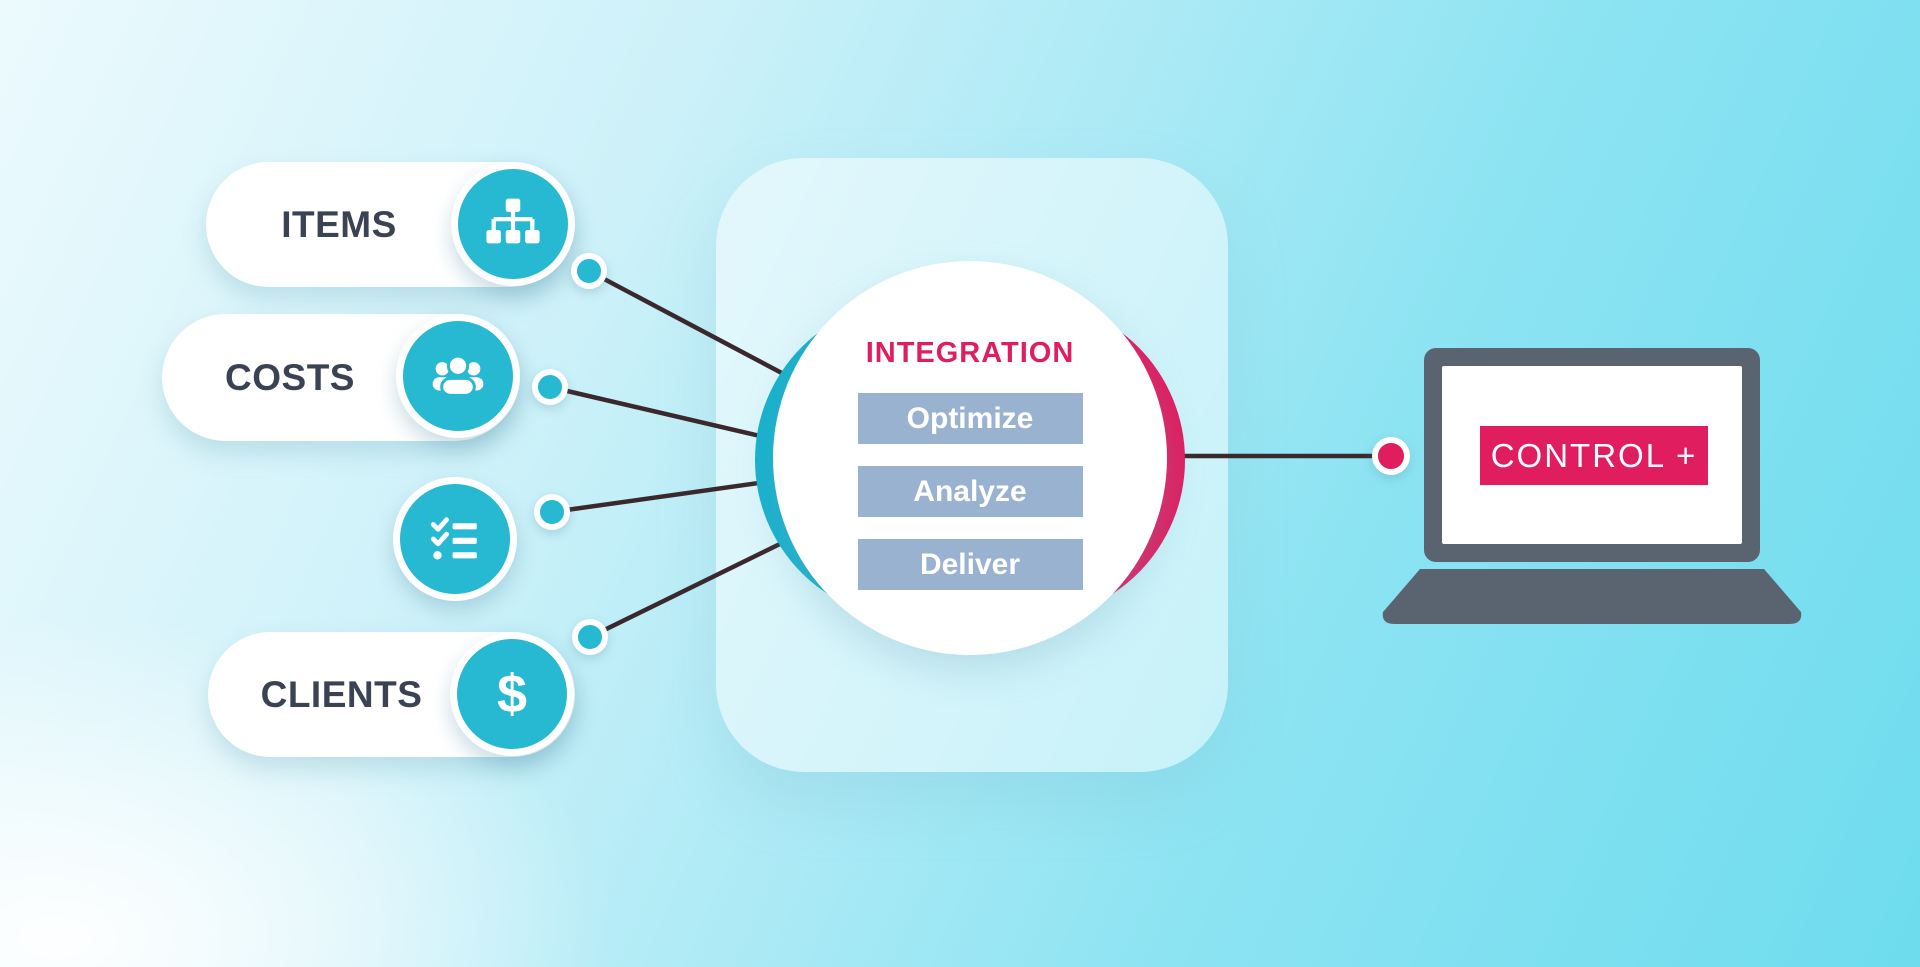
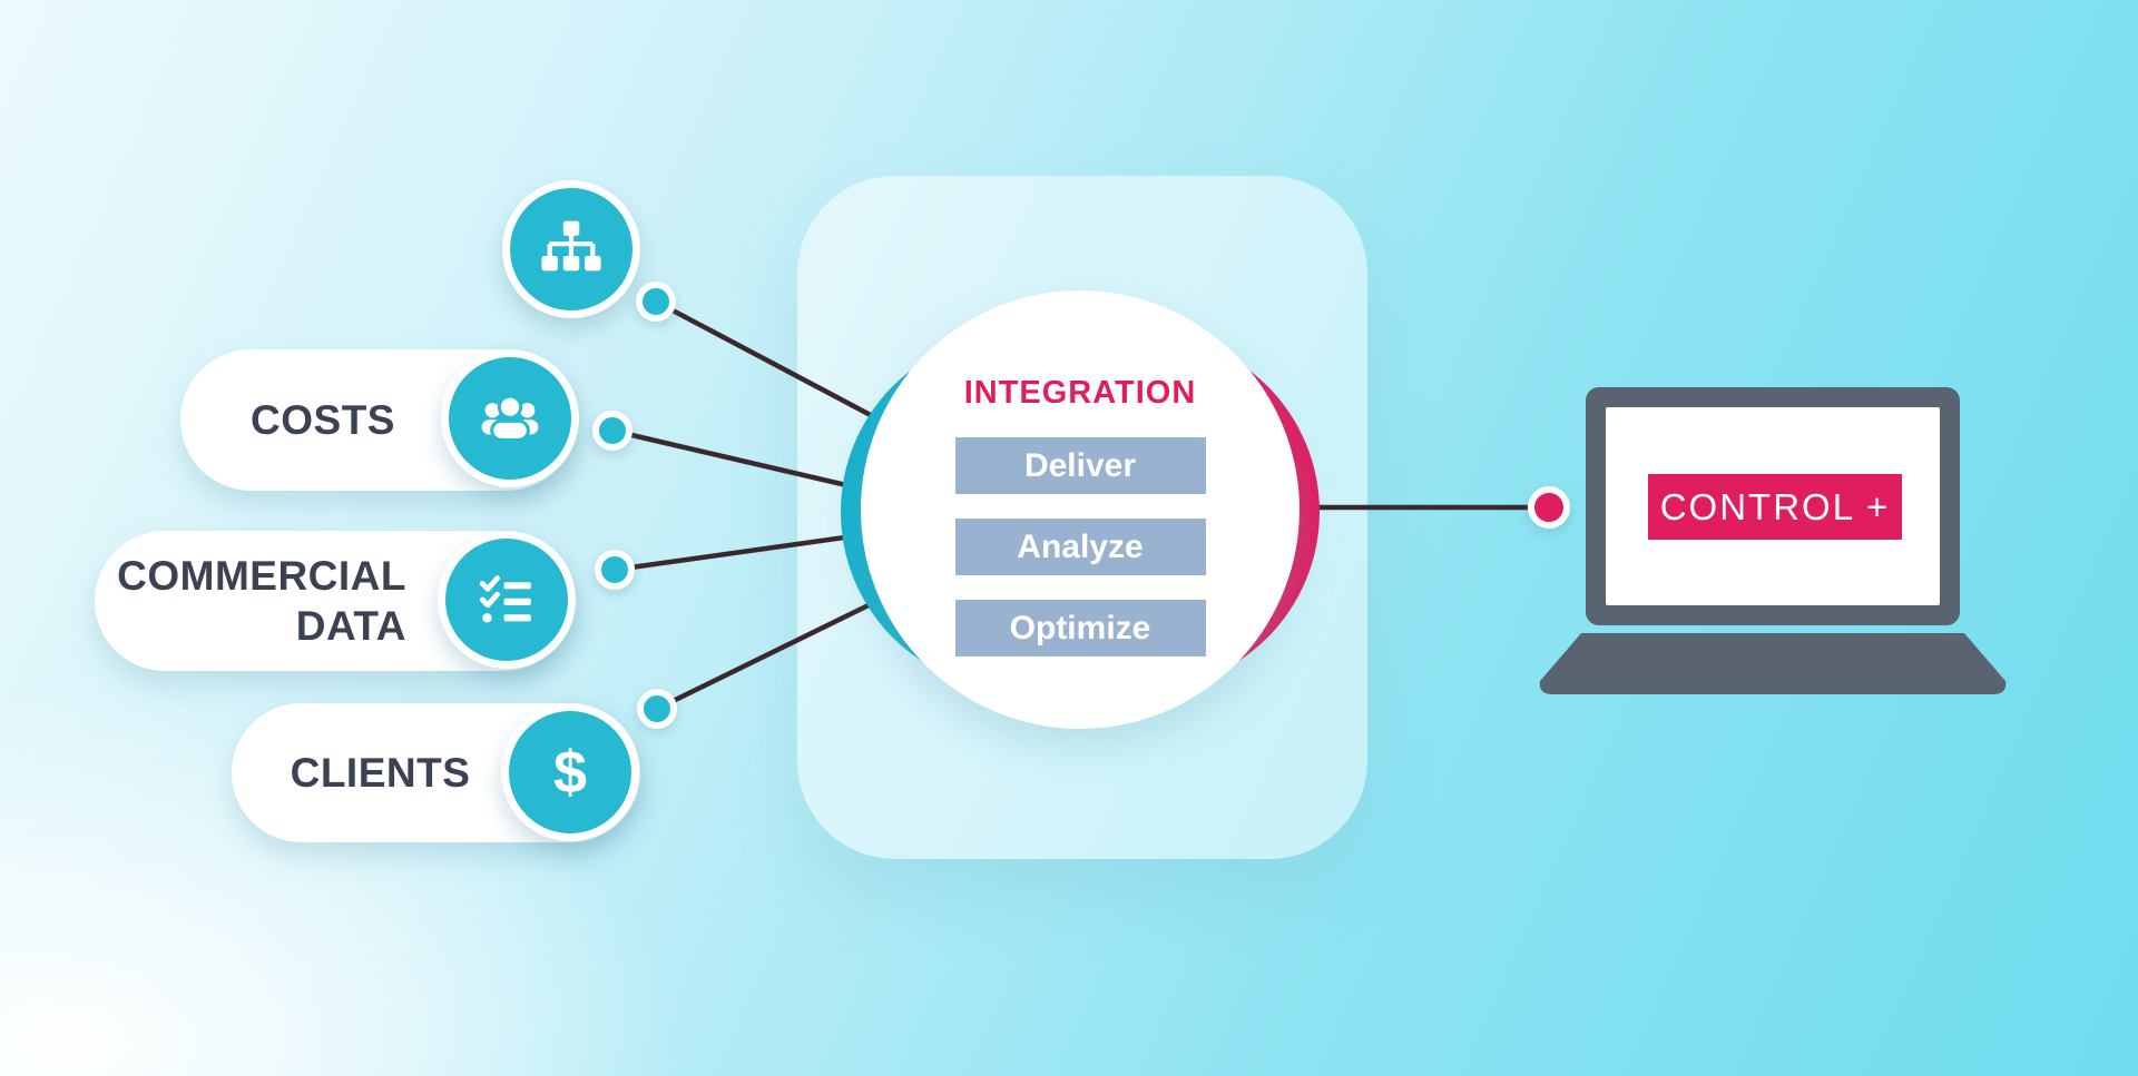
  INTEGRATION
- Optimize
+ Deliver
  Analyze
- Deliver
+ Optimize
- ITEMS
  COSTS
+ COMMERCIAL DATA
  CLIENTS
  $
  CONTROL +
